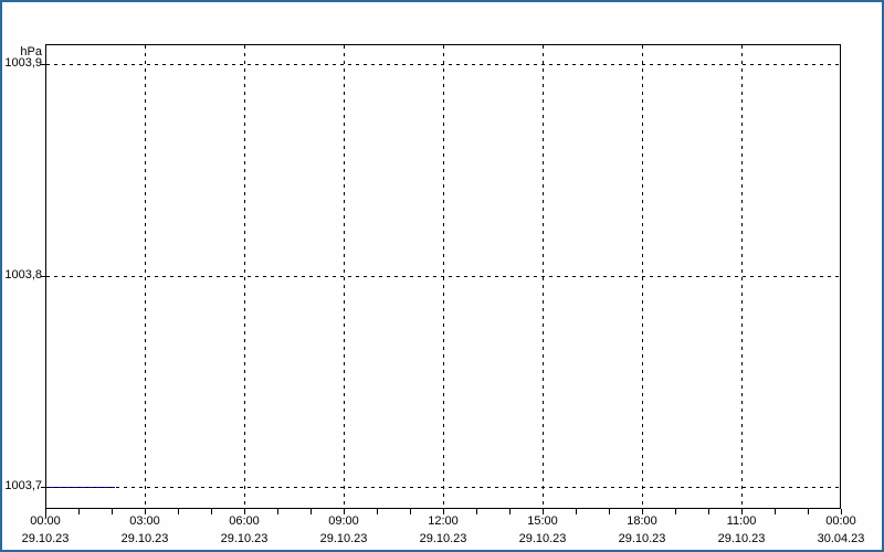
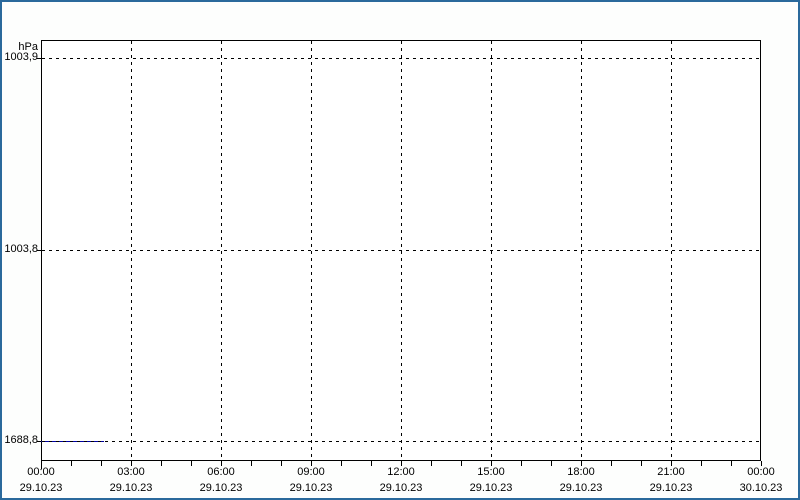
  hPa
  1003,9
  1003,8
- 1003,7
+ 1688,8
  00:00
  29.10.23
  03:00
  29.10.23
  06:00
  29.10.23
  09:00
  29.10.23
  12:00
  29.10.23
  15:00
  29.10.23
  18:00
  29.10.23
- 11:00
+ 21:00
  29.10.23
  00:00
- 30.04.23
+ 30.10.23
